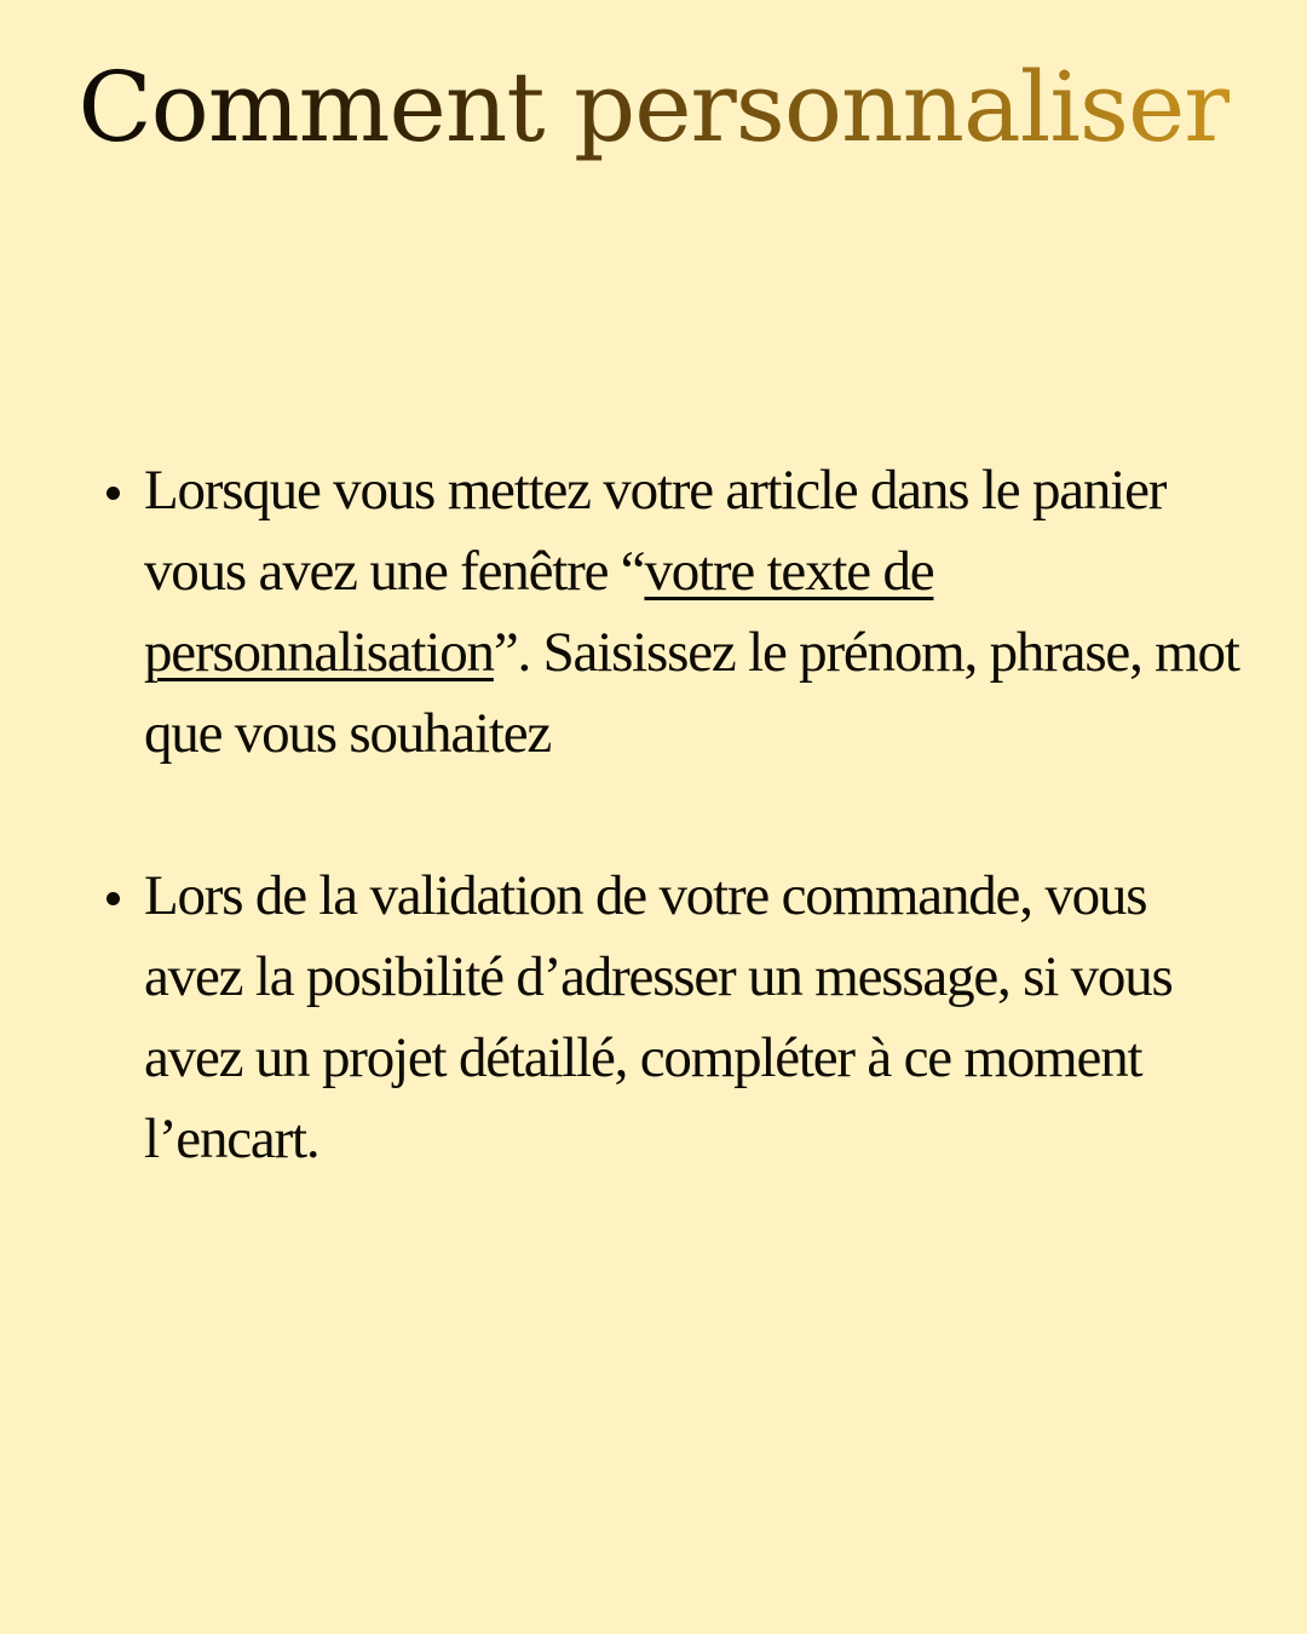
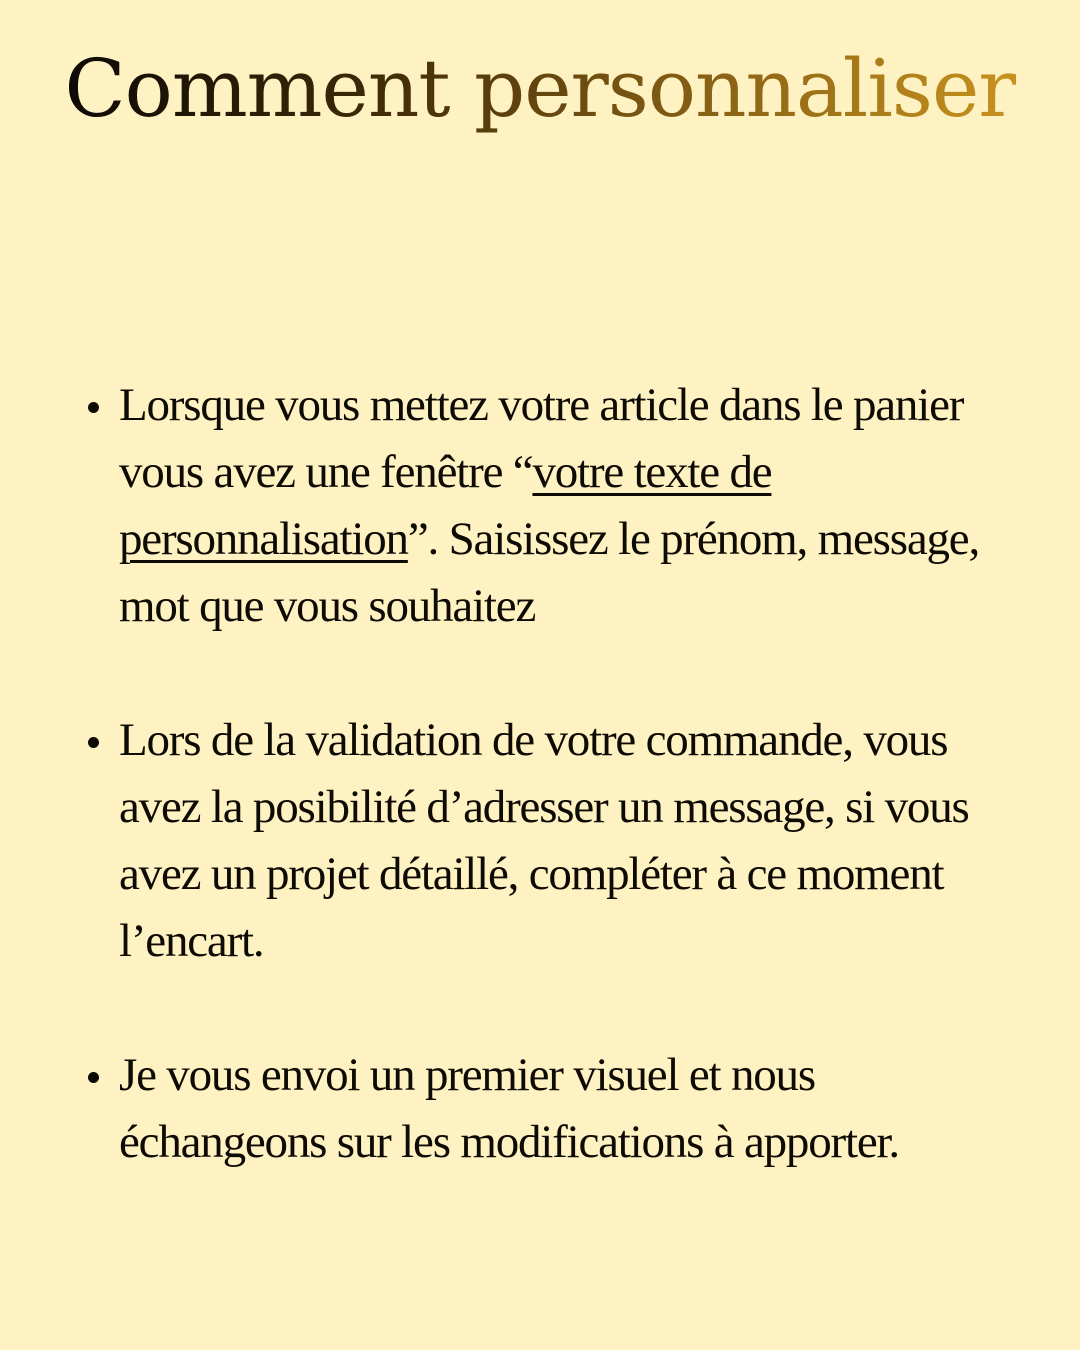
  Comment personnaliser
- Lorsque vous mettez votre article dans le panier vous avez une fenêtre “votre texte de personnalisation”. Saisissez le prénom, phrase, mot que vous souhaitez
+ Lorsque vous mettez votre article dans le panier vous avez une fenêtre “votre texte de personnalisation”. Saisissez le prénom, message, mot que vous souhaitez
  Lors de la validation de votre commande, vous avez la posibilité d’adresser un message, si vous avez un projet détaillé, compléter à ce moment l’encart.
+ Je vous envoi un premier visuel et nous échangeons sur les modifications à apporter.
